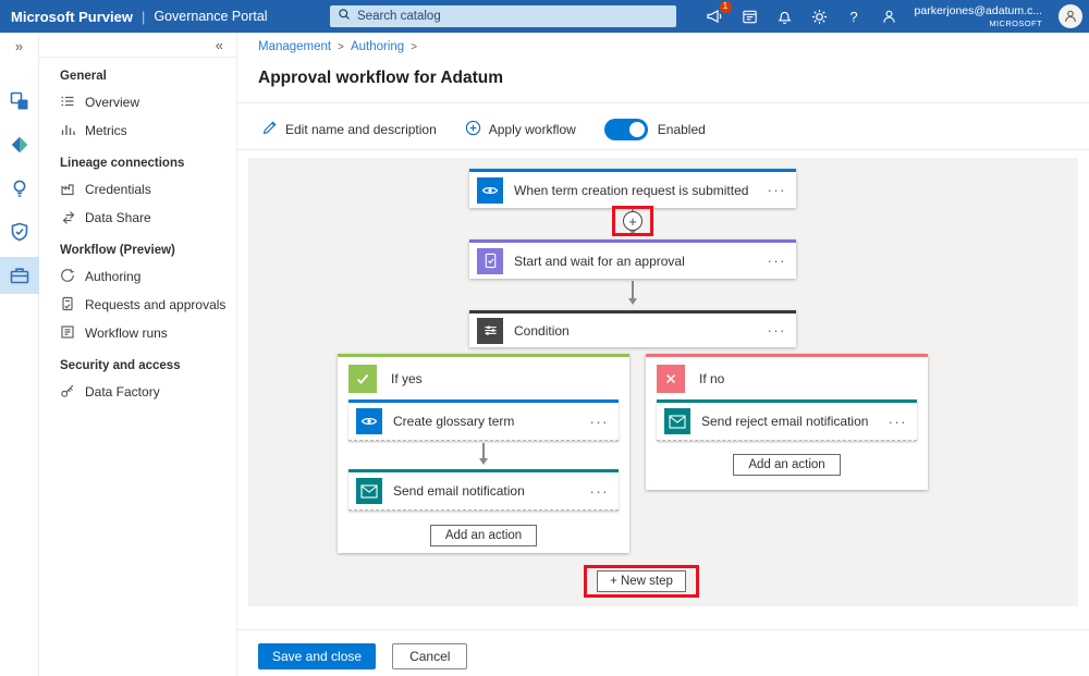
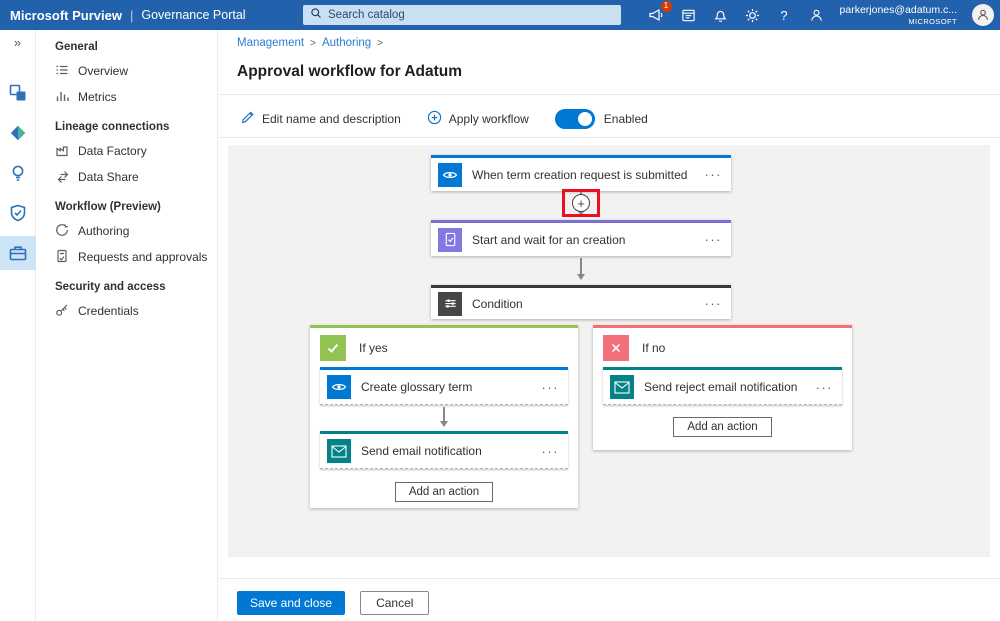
  Microsoft Purview
  |
  Governance Portal
  Search catalog
  1
  ?
  parkerjones@adatum.c...
  MICROSOFT
  »
- «
  General
  Overview
  Metrics
  Lineage connections
- Credentials
+ Data Factory
  Data Share
  Workflow (Preview)
  Authoring
  Requests and approvals
- Workflow runs
  Security and access
- Data Factory
+ Credentials
  Management
  >
  Authoring
  >
  Approval workflow for Adatum
  Edit name and description
  Apply workflow
  Enabled
  When term creation request is submitted
  ···
  +
- Start and wait for an approval
+ Start and wait for an creation
  ···
  Condition
  ···
  If yes
  Create glossary term
  ···
  Send email notification
  ···
  Add an action
  If no
  Send reject email notification
  ···
  Add an action
- + New step
  Save and close
  Cancel
